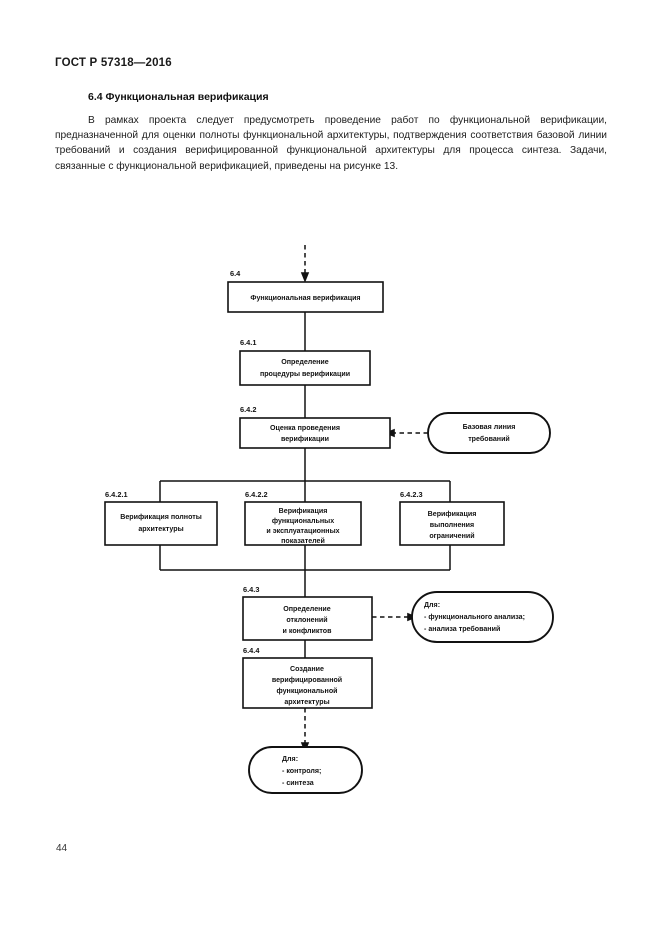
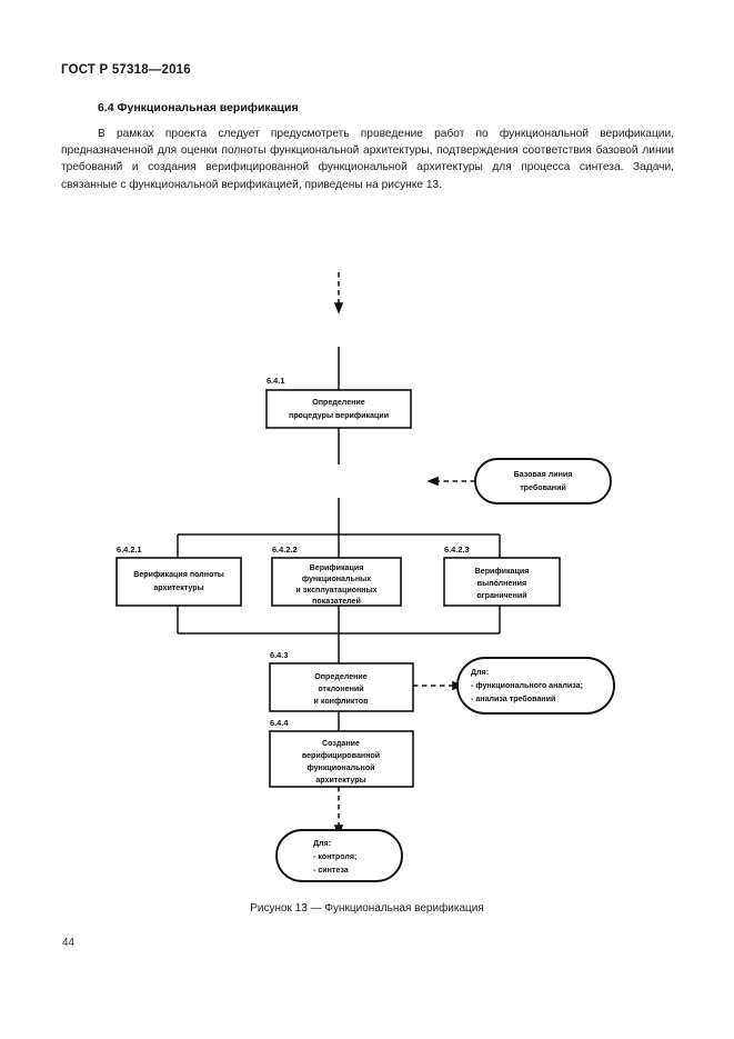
  ГОСТ Р 57318—2016
  6.4 Функциональная верификация
  В рамках проекта следует предусмотреть проведение работ по функциональной верификации, предназначенной для оценки полноты функциональной архитектуры, подтверждения соответствия базовой линии требований и создания верифицированной функциональной архитектуры для процесса синтеза. Задачи, связанные с функциональной верификацией, приведены на рисунке 13.
- 6.4
- Функциональная верификация
  6.4.1
  Определение
  процедуры верификации
- 6.4.2
- Оценка проведения
- верификации
  Базовая линия
  требований
  6.4.2.1
  Верификация полноты
  архитектуры
  6.4.2.2
  Верификация
  функциональных
  и эксплуатационных
  показателей
  6.4.2.3
  Верификация
  выполнения
  ограничений
  6.4.3
  Определение
  отклонений
  и конфликтов
  Для:
  - функционального анализа;
  - анализа требований
  6.4.4
  Создание
  верифицированной
  функциональной
  архитектуры
  Для:
  - контроля;
  - синтеза
+ Рисунок 13 — Функциональная верификация
  44
